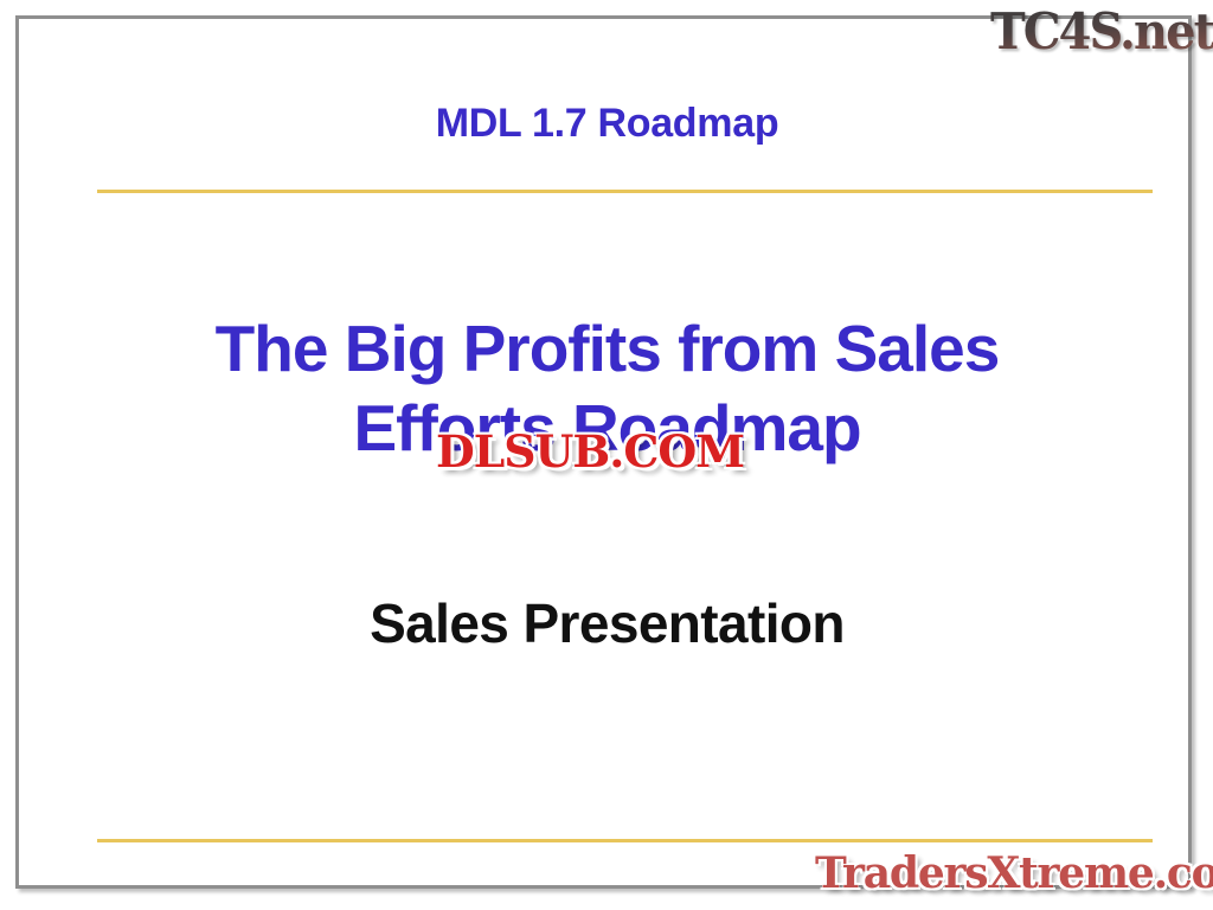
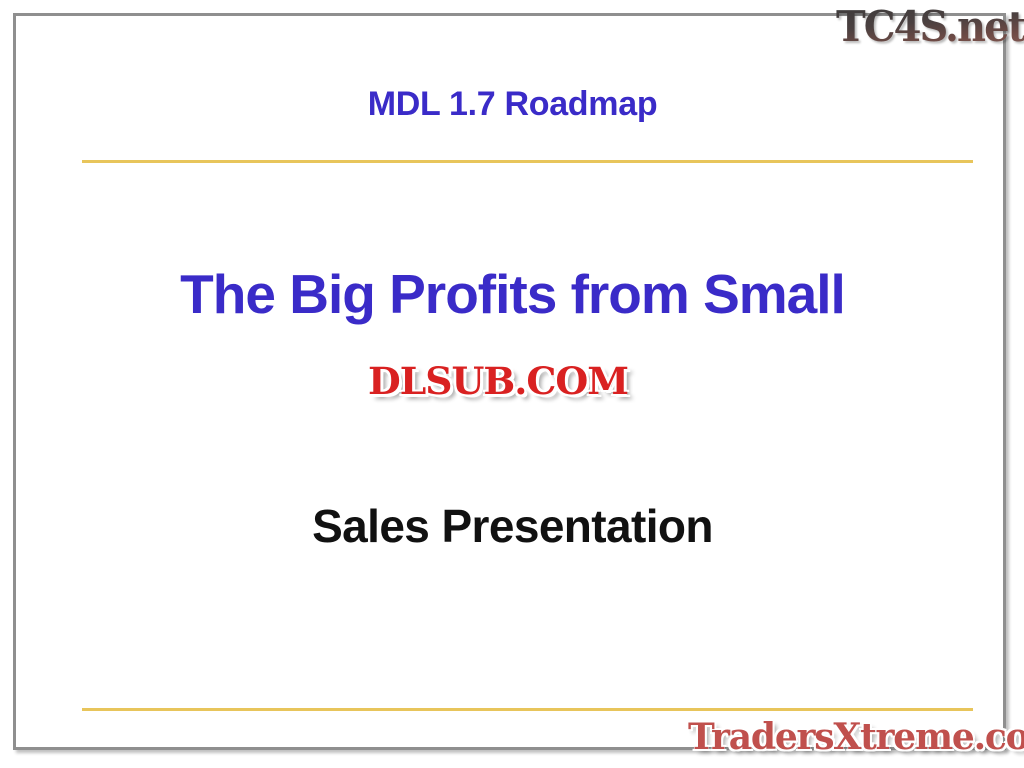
  MDL 1.7 Roadmap
- The Big Profits from Sales
+ The Big Profits from Small
- Efforts Roadmap
  Sales Presentation
  TC4S.net
  DLSUB.COM
  TradersXtreme.co
